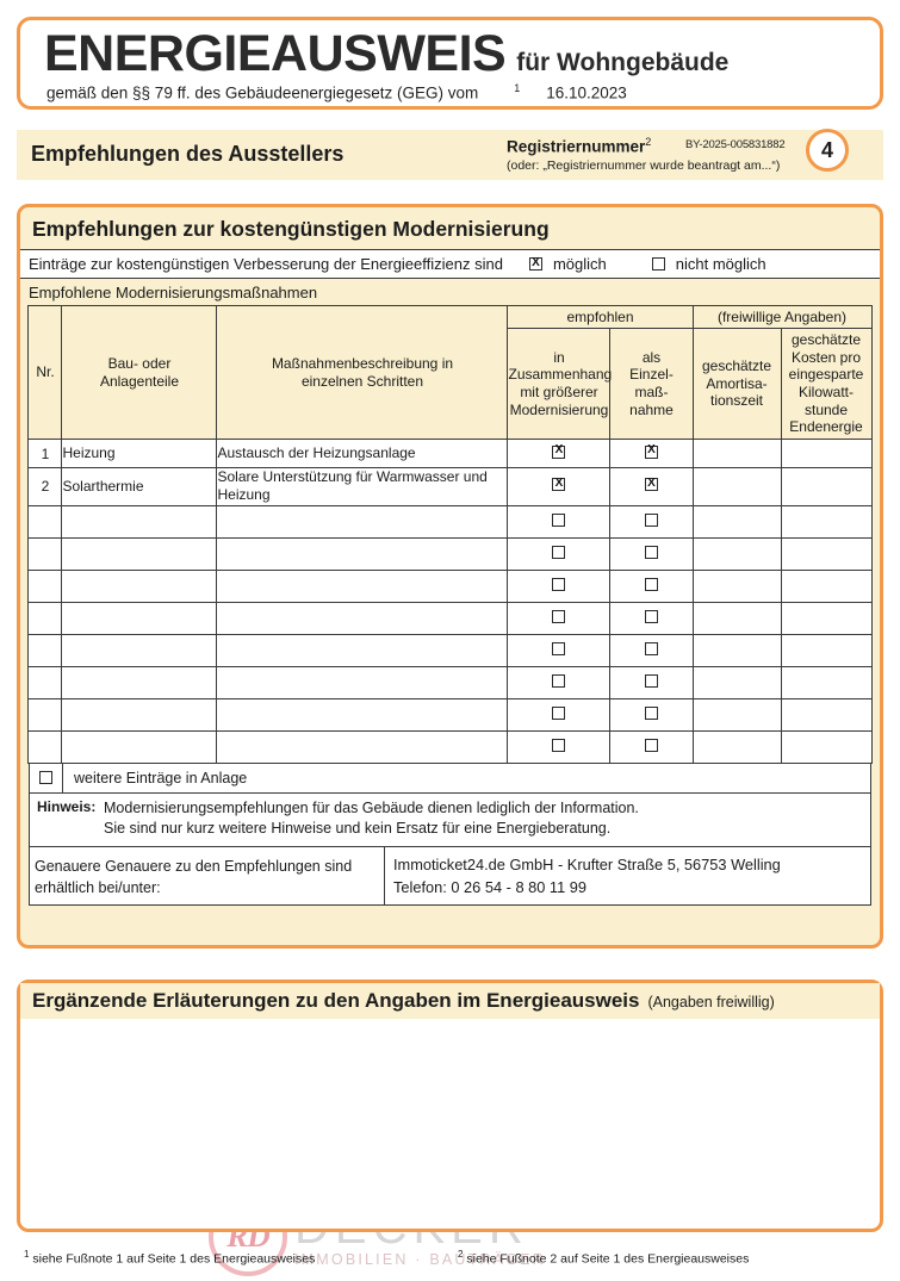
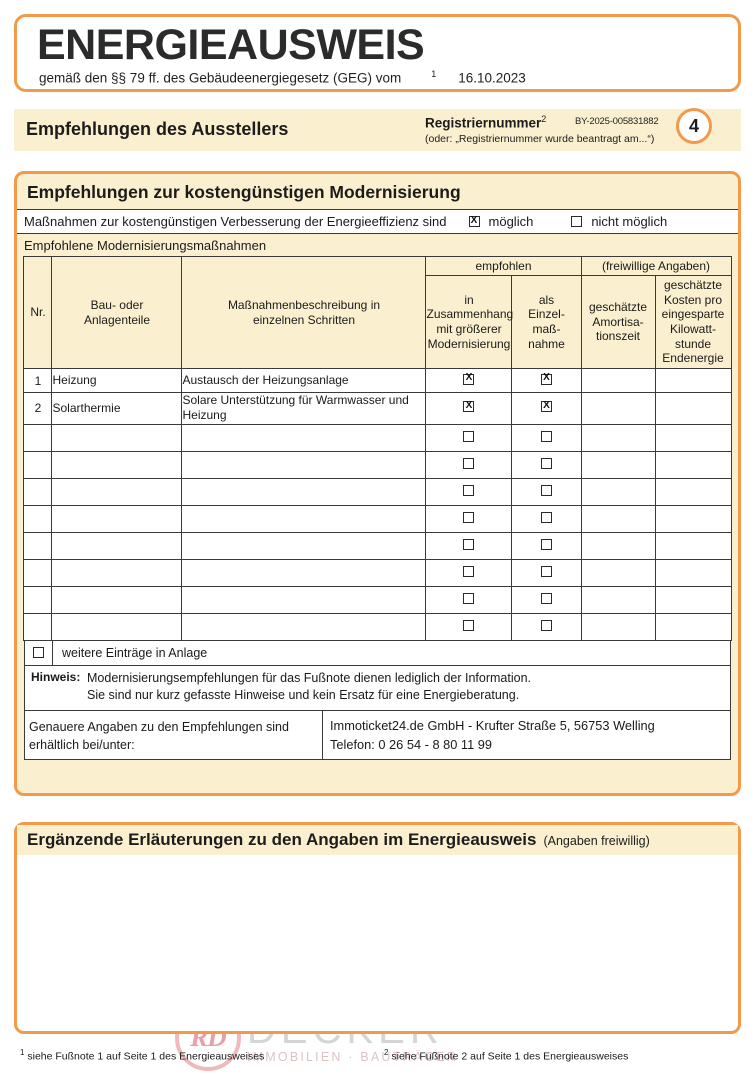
  RD
  IMMOBILIEN · BAUTRÄGER
  ENERGIEAUSWEIS
- für Wohngebäude
  gemäß den §§ 79 ff. des Gebäudeenergiegesetz (GEG) vom 1 16.10.2023
  Empfehlungen des Ausstellers
  Registriernummer2
  BY-2025-005831882
  (oder: „Registriernummer wurde beantragt am...“)
  4
  Empfehlungen zur kostengünstigen Modernisierung
- Einträge zur kostengünstigen Verbesserung der Energieeffizienz sind
+ Maßnahmen zur kostengünstigen Verbesserung der Energieeffizienz sind
  möglich
  nicht möglich
  Empfohlene Modernisierungsmaßnahmen
  Nr.	Bau- oder Anlagenteile	Maßnahmenbeschreibung in einzelnen Schritten	empfohlen	(freiwillige Angaben)
  in Zusammenhang mit größerer Modernisierung	als Einzel- maß- nahme	geschätzte Amortisa- tionszeit	geschätzte Kosten pro eingesparte Kilowatt- stunde Endenergie
  1	Heizung	Austausch der Heizungsanlage
  2	Solarthermie	Solare Unterstützung für Warmwasser und Heizung
  weitere Einträge in Anlage
  Hinweis:
- Modernisierungsempfehlungen für das Gebäude dienen lediglich der Information.
+ Modernisierungsempfehlungen für das Fußnote dienen lediglich der Information.
- Sie sind nur kurz weitere Hinweise und kein Ersatz für eine Energieberatung.
+ Sie sind nur kurz gefasste Hinweise und kein Ersatz für eine Energieberatung.
- Genauere Genauere zu den Empfehlungen sind
+ Genauere Angaben zu den Empfehlungen sind
  erhältlich bei/unter:
  Immoticket24.de GmbH - Krufter Straße 5, 56753 Welling
  Telefon: 0 26 54 - 8 80 11 99
  Ergänzende Erläuterungen zu den Angaben im Energieausweis
  (Angaben freiwillig)
  1 siehe Fußnote 1 auf Seite 1 des Energieausweises
  2 siehe Fußnote 2 auf Seite 1 des Energieausweises
